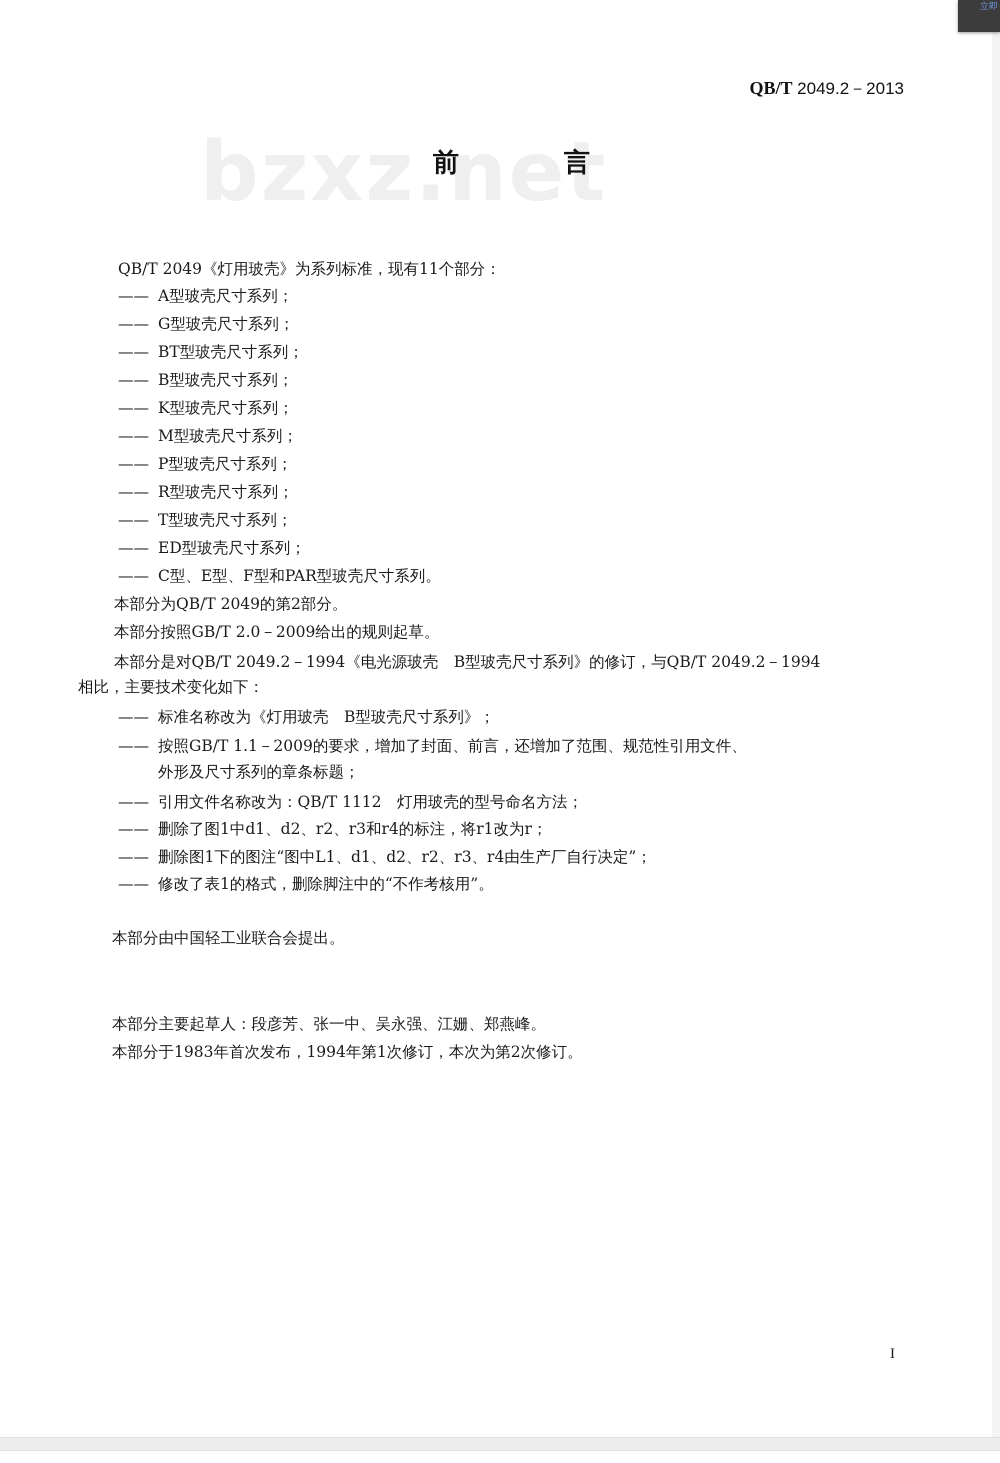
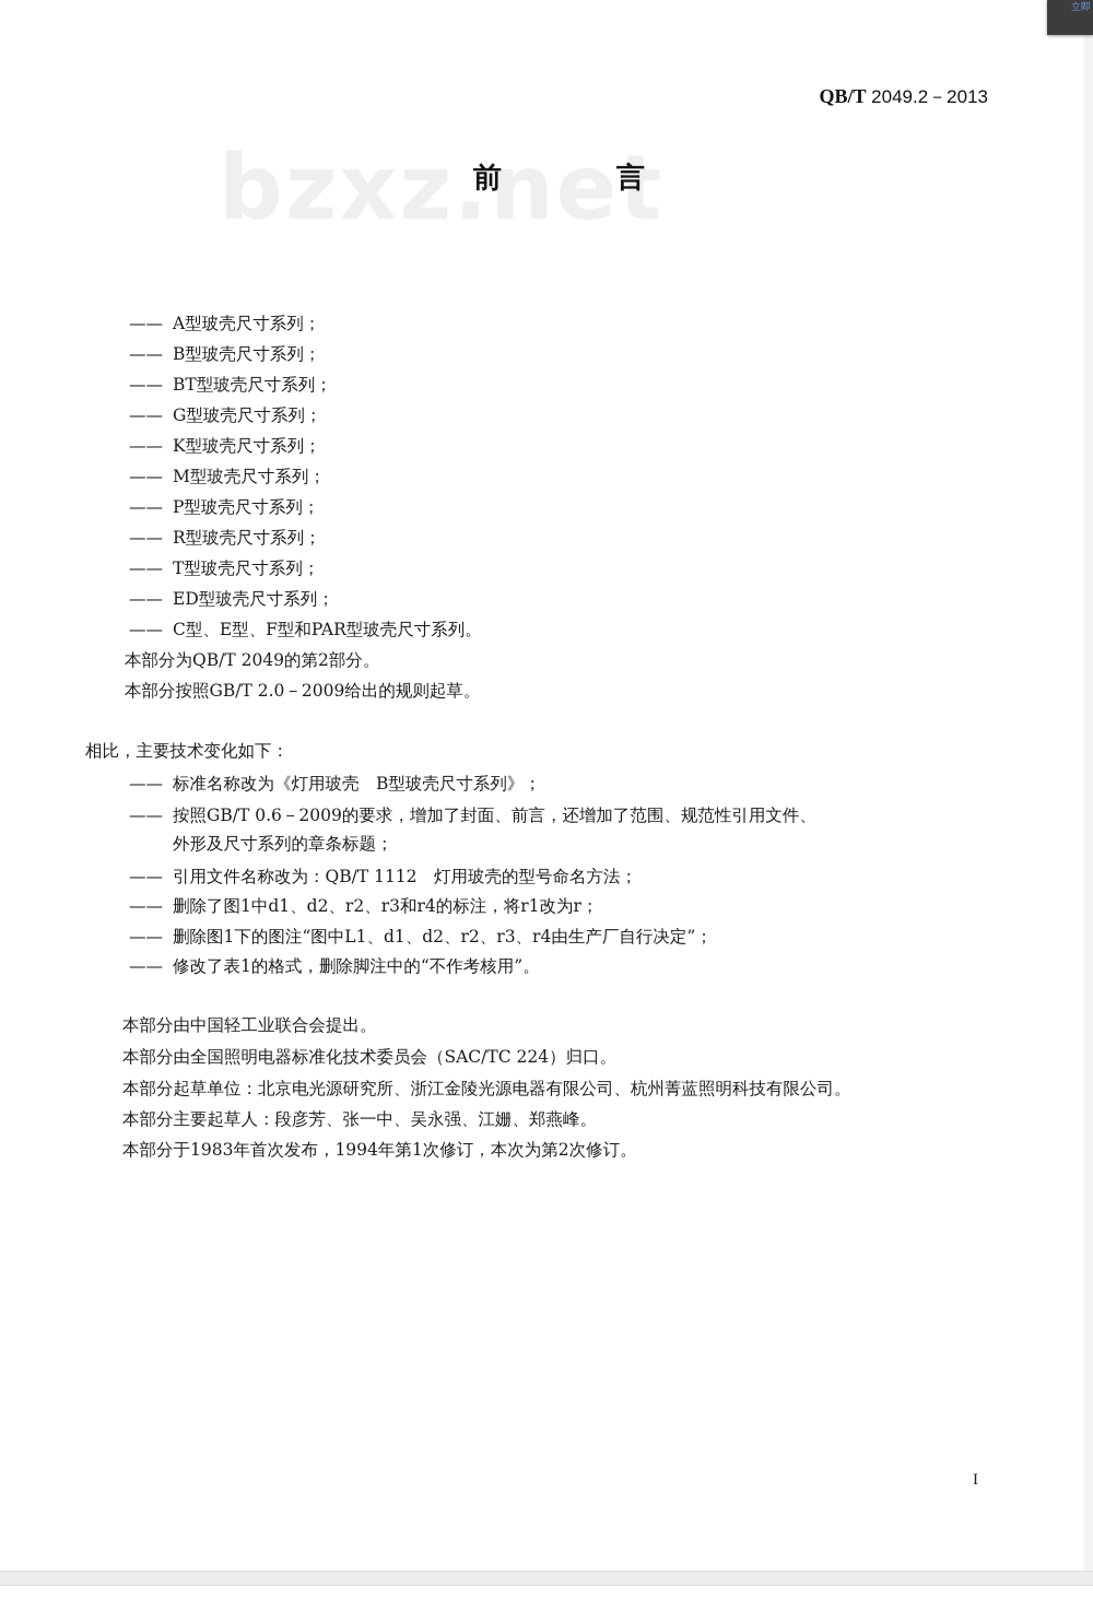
  QB/T 2049.2－2013
  bzxz.net
  前 言
- QB/T 2049《灯用玻壳》为系列标准，现有11个部分：
  —— A型玻壳尺寸系列；
- —— G型玻壳尺寸系列；
+ —— B型玻壳尺寸系列；
  —— BT型玻壳尺寸系列；
- —— B型玻壳尺寸系列；
+ —— G型玻壳尺寸系列；
  —— K型玻壳尺寸系列；
  —— M型玻壳尺寸系列；
  —— P型玻壳尺寸系列；
  —— R型玻壳尺寸系列；
  —— T型玻壳尺寸系列；
  —— ED型玻壳尺寸系列；
  —— C型、E型、F型和PAR型玻壳尺寸系列。
  本部分为QB/T 2049的第2部分。
  本部分按照GB/T 2.0－2009给出的规则起草。
- 本部分是对QB/T 2049.2－1994《电光源玻壳 B型玻壳尺寸系列》的修订，与QB/T 2049.2－1994
  相比，主要技术变化如下：
  —— 标准名称改为《灯用玻壳 B型玻壳尺寸系列》；
- —— 按照GB/T 1.1－2009的要求，增加了封面、前言，还增加了范围、规范性引用文件、
+ —— 按照GB/T 0.6－2009的要求，增加了封面、前言，还增加了范围、规范性引用文件、
  外形及尺寸系列的章条标题；
  —— 引用文件名称改为：QB/T 1112 灯用玻壳的型号命名方法；
  —— 删除了图1中d1、d2、r2、r3和r4的标注，将r1改为r；
  —— 删除图1下的图注“图中L1、d1、d2、r2、r3、r4由生产厂自行决定”；
  —— 修改了表1的格式，删除脚注中的“不作考核用”。
  本部分由中国轻工业联合会提出。
+ 本部分由全国照明电器标准化技术委员会（SAC/TC 224）归口。
+ 本部分起草单位：北京电光源研究所、浙江金陵光源电器有限公司、杭州菁蓝照明科技有限公司。
  本部分主要起草人：段彦芳、张一中、吴永强、江姗、郑燕峰。
  本部分于1983年首次发布，1994年第1次修订，本次为第2次修订。
  I
  立即
